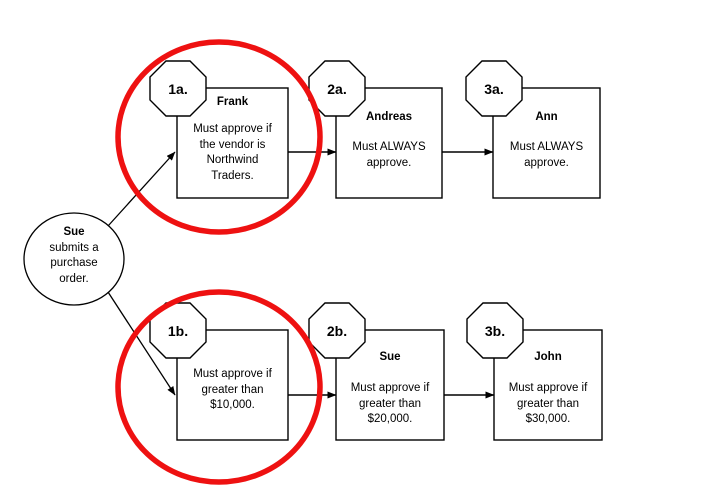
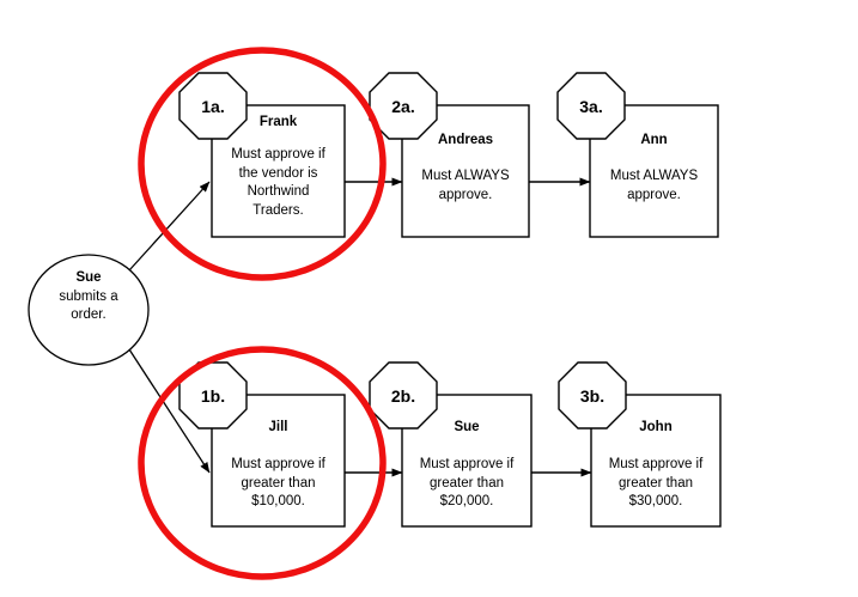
  Sue
  submits a
- purchase
  order.
  1a.
  2a.
  3a.
  Frank
  Must approve if
  the vendor is
  Northwind
  Traders.
  Andreas
  Must ALWAYS
  approve.
  Ann
  Must ALWAYS
  approve.
  1b.
  2b.
  3b.
+ Jill
  Must approve if
  greater than
  $10,000.
  Sue
  Must approve if
  greater than
  $20,000.
  John
  Must approve if
  greater than
  $30,000.
